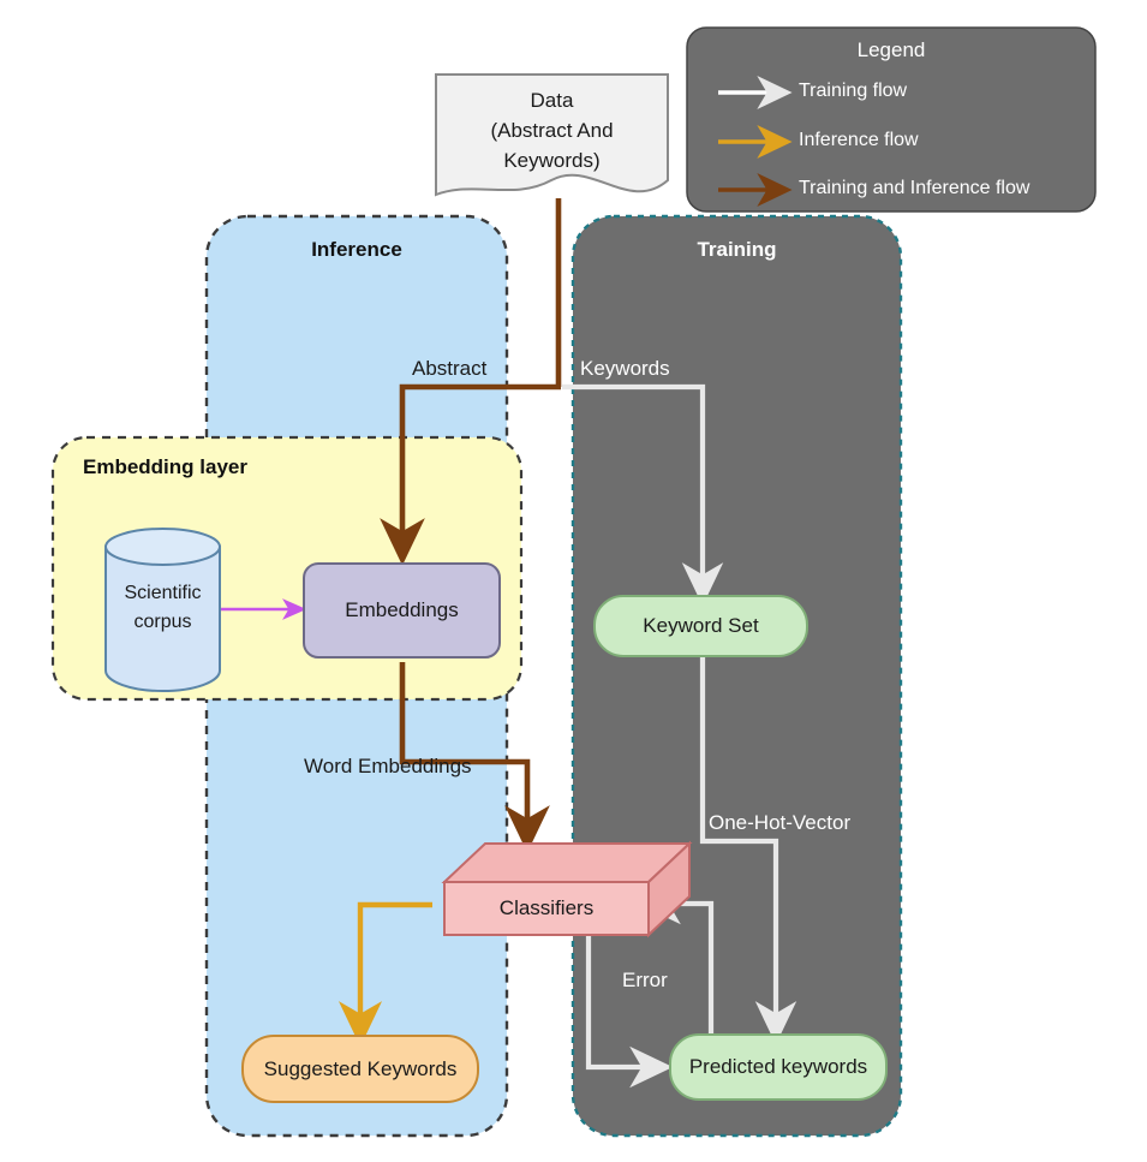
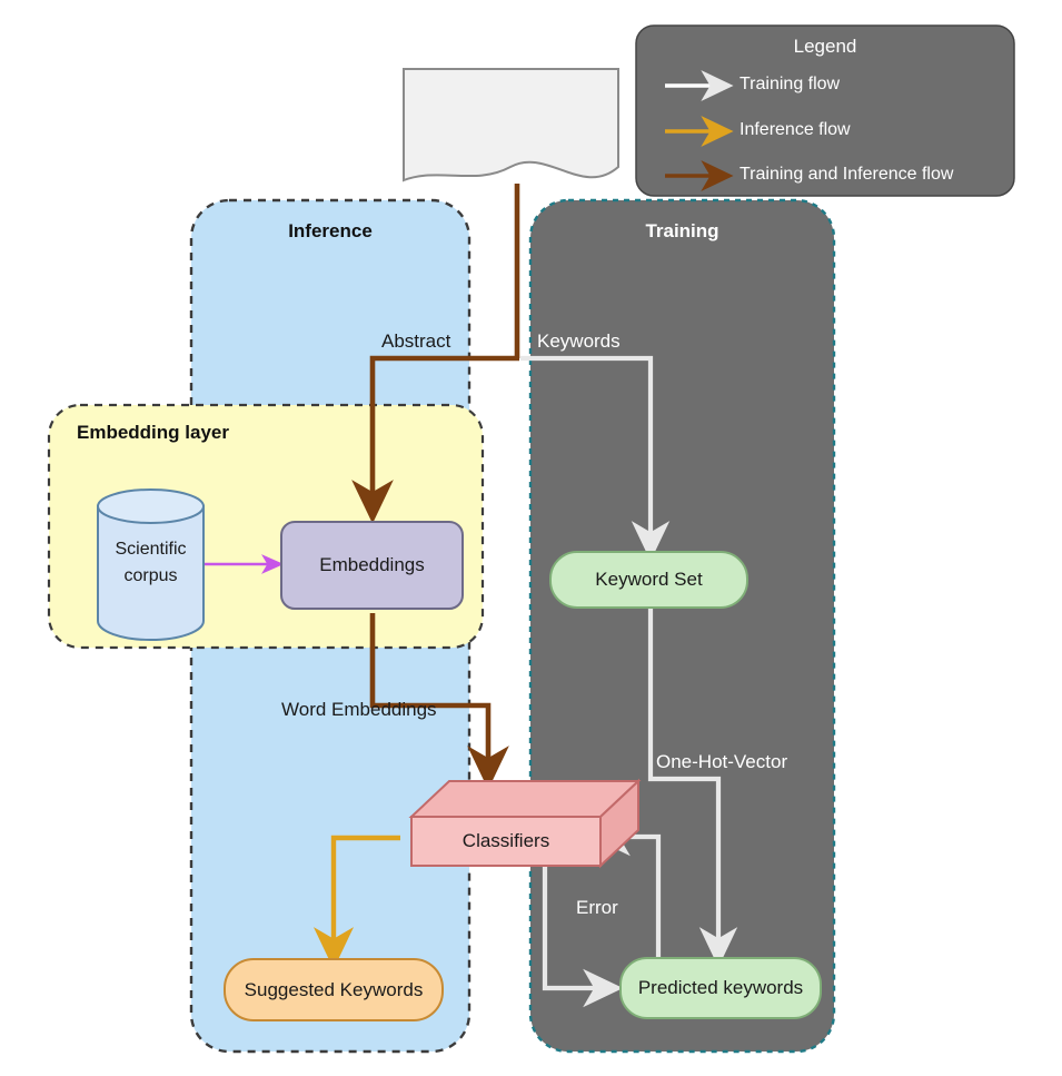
  Legend
  Training flow
  Inference flow
  Training and Inference flow
  Inference
  Training
  Embedding layer
- Data
- (Abstract And
- Keywords)
  Scientific
  corpus
  Embeddings
  Keyword Set
  Classifiers
  Suggested Keywords
  Predicted keywords
  Abstract
  Keywords
  Word Embeddings
  One-Hot-Vector
  Error
